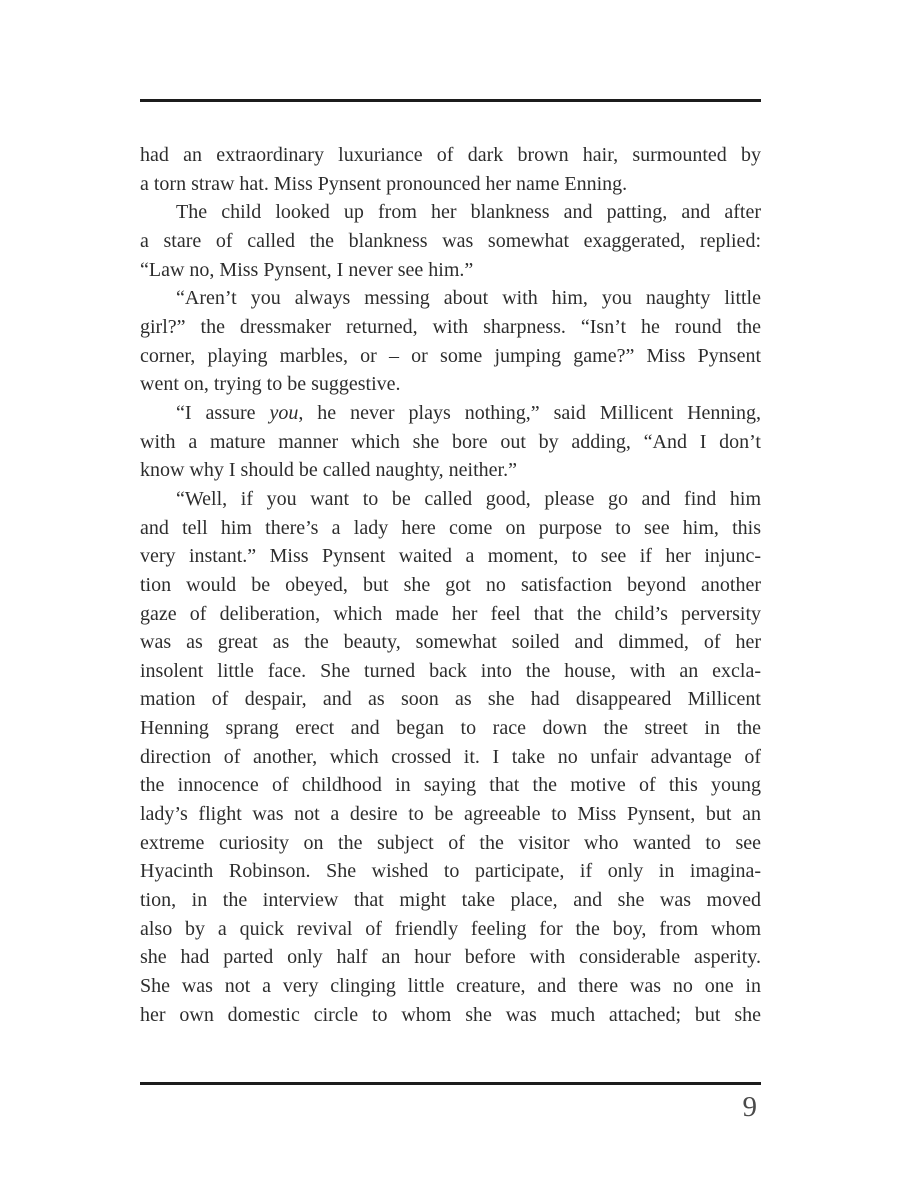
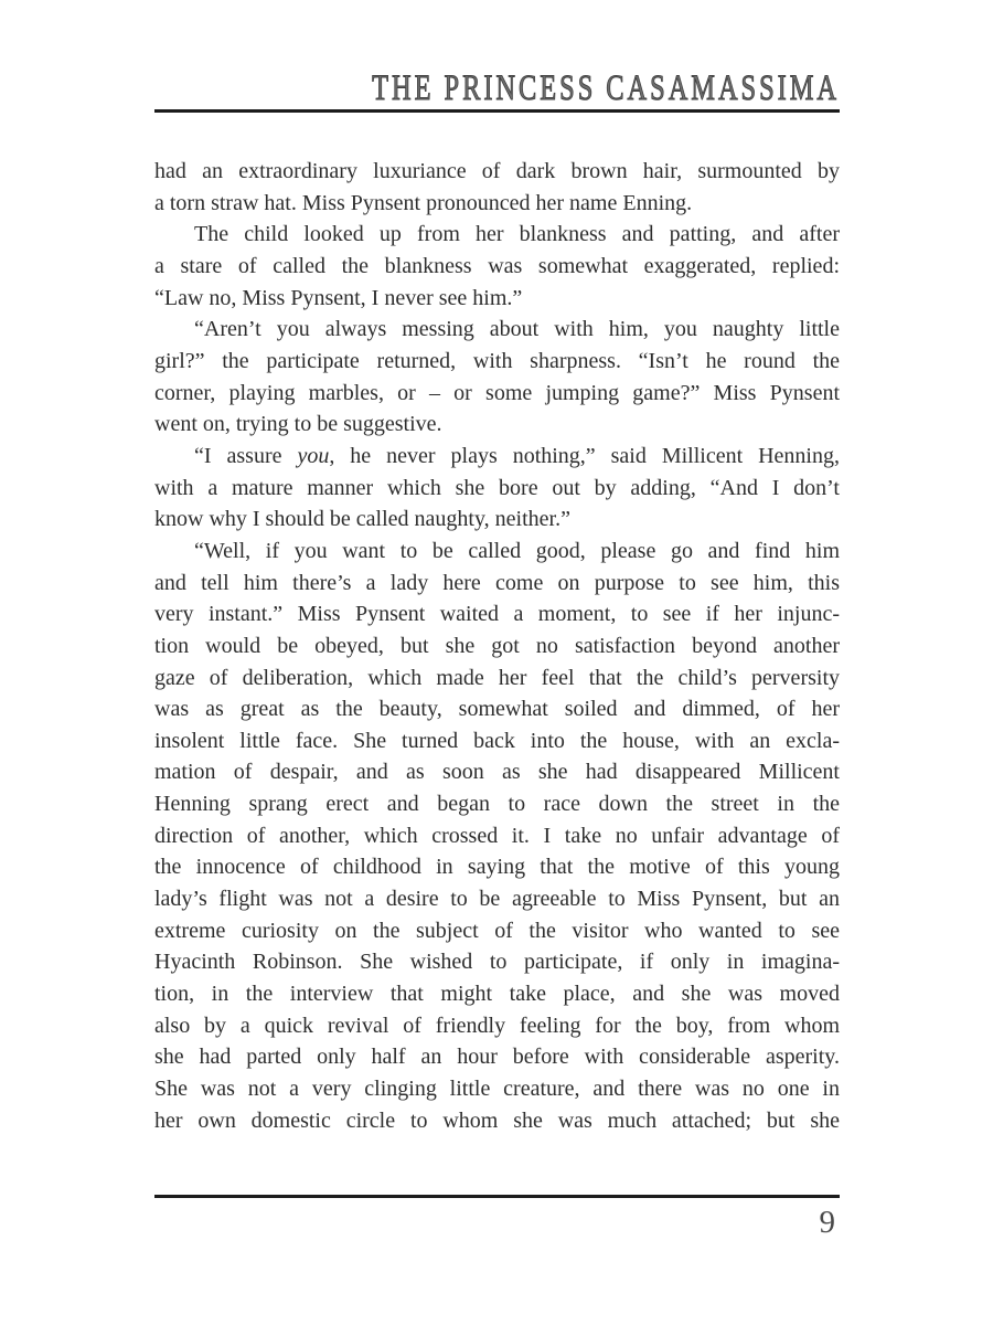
+ THE PRINCESS CASAMASSIMA
  had an extraordinary luxuriance of dark brown hair, surmounted by
  a torn straw hat. Miss Pynsent pronounced her name Enning.
  The child looked up from her blankness and patting, and after
  a stare of called the blankness was somewhat exaggerated, replied:
  “Law no, Miss Pynsent, I never see him.”
  “Aren’t you always messing about with him, you naughty little
- girl?” the dressmaker returned, with sharpness. “Isn’t he round the
+ girl?” the participate returned, with sharpness. “Isn’t he round the
  corner, playing marbles, or – or some jumping game?” Miss Pynsent
  went on, trying to be suggestive.
  “I assure you, he never plays nothing,” said Millicent Henning,
  with a mature manner which she bore out by adding, “And I don’t
  know why I should be called naughty, neither.”
  “Well, if you want to be called good, please go and find him
  and tell him there’s a lady here come on purpose to see him, this
  very instant.” Miss Pynsent waited a moment, to see if her injunc-
  tion would be obeyed, but she got no satisfaction beyond another
  gaze of deliberation, which made her feel that the child’s perversity
  was as great as the beauty, somewhat soiled and dimmed, of her
  insolent little face. She turned back into the house, with an excla-
  mation of despair, and as soon as she had disappeared Millicent
  Henning sprang erect and began to race down the street in the
  direction of another, which crossed it. I take no unfair advantage of
  the innocence of childhood in saying that the motive of this young
  lady’s flight was not a desire to be agreeable to Miss Pynsent, but an
  extreme curiosity on the subject of the visitor who wanted to see
  Hyacinth Robinson. She wished to participate, if only in imagina-
  tion, in the interview that might take place, and she was moved
  also by a quick revival of friendly feeling for the boy, from whom
  she had parted only half an hour before with considerable asperity.
  She was not a very clinging little creature, and there was no one in
  her own domestic circle to whom she was much attached; but she
  9
